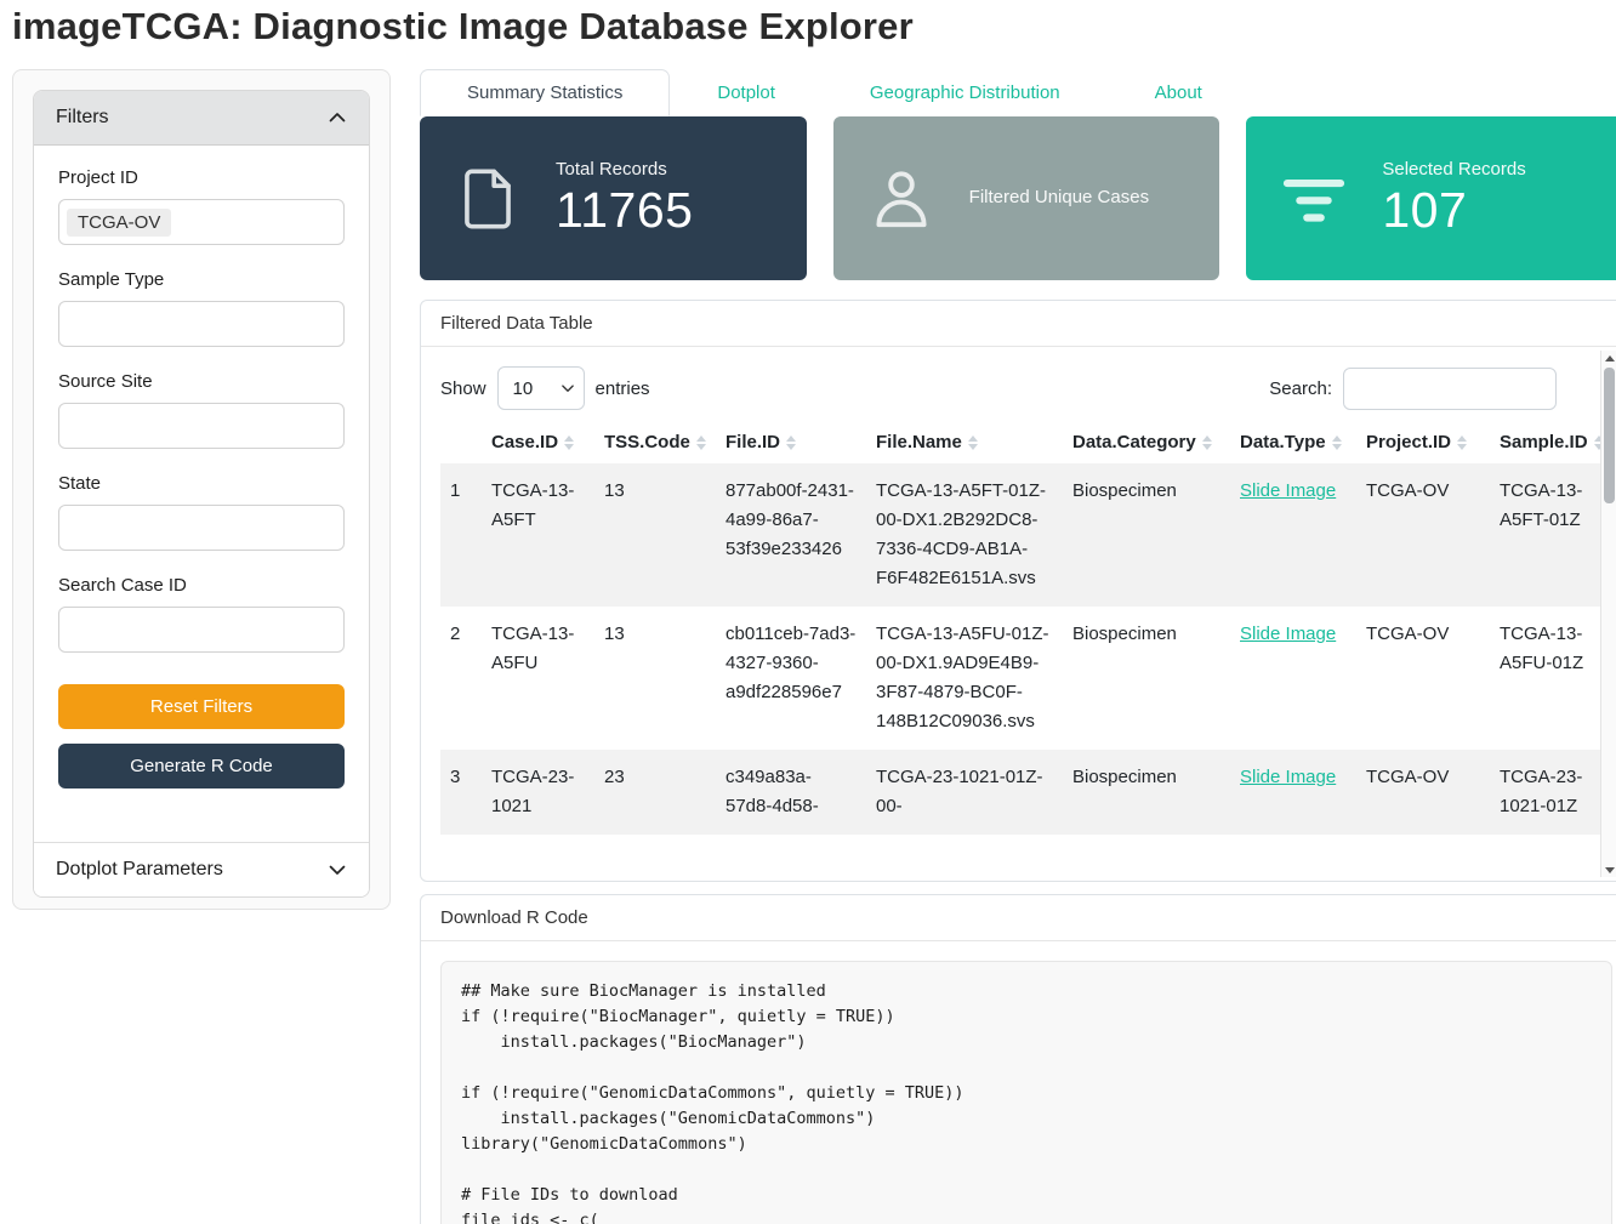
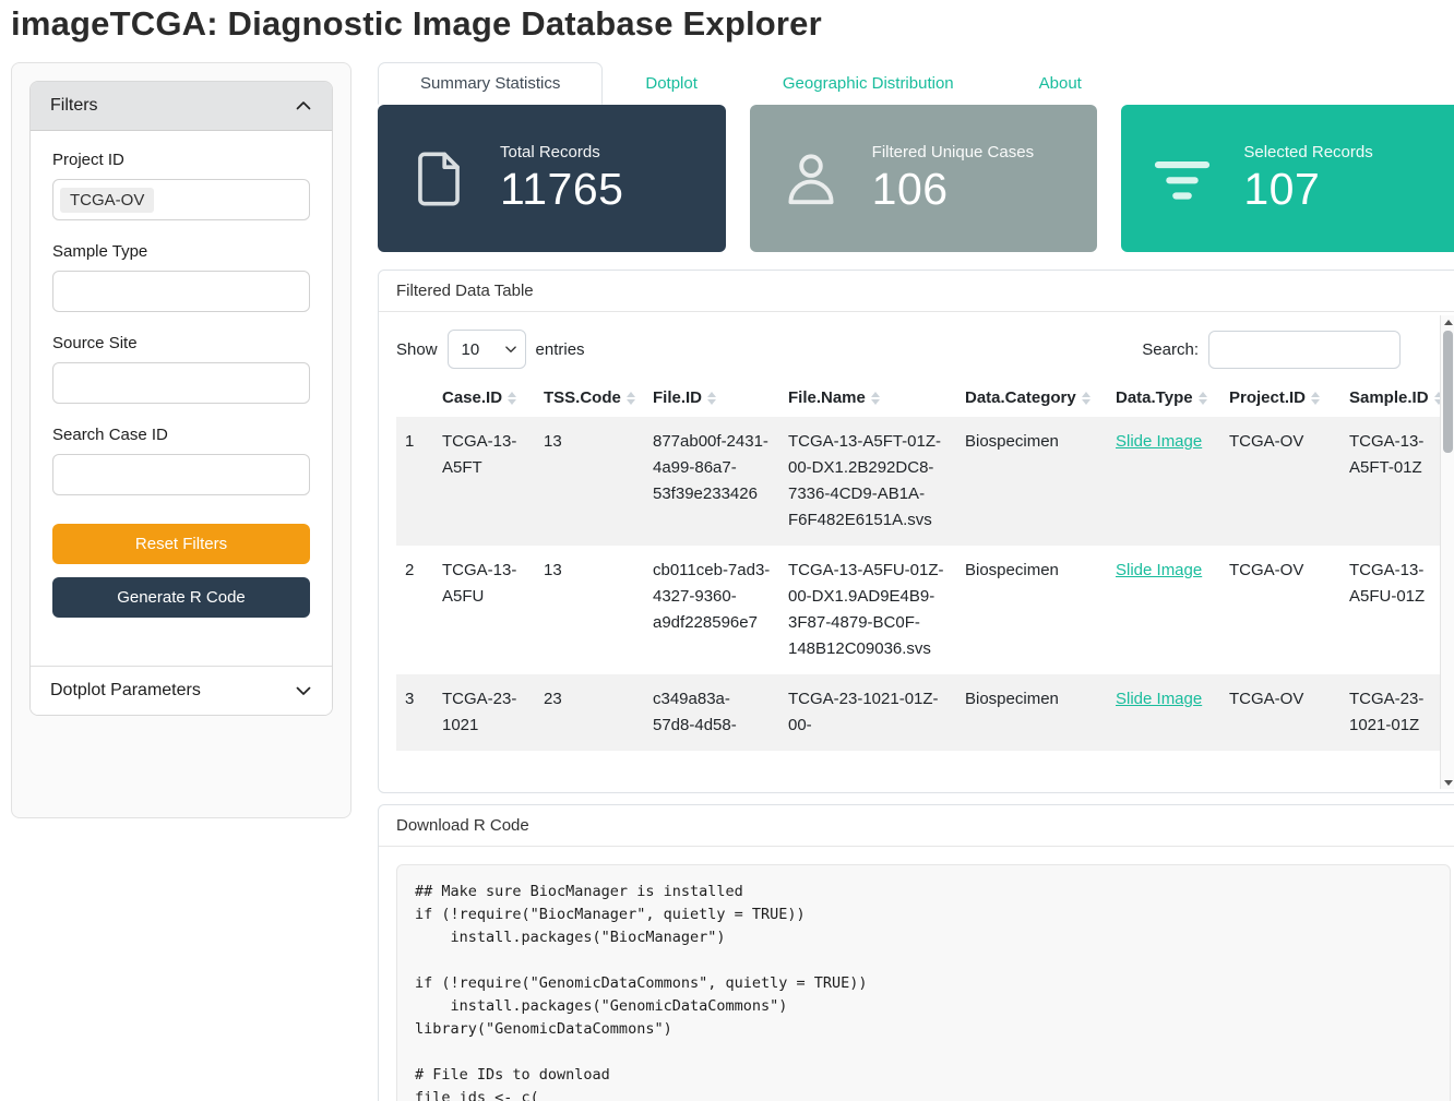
  imageTCGA: Diagnostic Image Database Explorer
  Filters
  Project ID
  TCGA-OV
  Sample Type
  Source Site
- State
  Search Case ID
  Reset Filters
  Generate R Code
  Dotplot Parameters
  Summary Statistics
  Dotplot
  Geographic Distribution
  About
  Total Records
  11765
  Filtered Unique Cases
+ 106
  Selected Records
  107
  Filtered Data Table
  Show
  10
  entries
  Search:
  	Case.ID	TSS.Code	File.ID	File.Name	Data.Category	Data.Type	Project.ID	Sample.ID
  1	TCGA-13-A5FT	13	877ab00f-2431-4a99-86a7-53f39e233426	TCGA-13-A5FT-01Z-00-DX1.2B292DC8-7336-4CD9-AB1A-F6F482E6151A.svs	Biospecimen	Slide Image	TCGA-OV	TCGA-13-A5FT-01Z
  2	TCGA-13-A5FU	13	cb011ceb-7ad3-4327-9360-a9df228596e7	TCGA-13-A5FU-01Z-00-DX1.9AD9E4B9-3F87-4879-BC0F-148B12C09036.svs	Biospecimen	Slide Image	TCGA-OV	TCGA-13-A5FU-01Z
  3	TCGA-23-1021	23	c349a83a-57d8-4d58-	TCGA-23-1021-01Z-00-	Biospecimen	Slide Image	TCGA-OV	TCGA-23-1021-01Z
  Download R Code
  ## Make sure BiocManager is installed
  if (!require("BiocManager", quietly = TRUE))
  install.packages("BiocManager")
  if (!require("GenomicDataCommons", quietly = TRUE))
  install.packages("GenomicDataCommons")
  library("GenomicDataCommons")
  # File IDs to download
  file_ids <- c(
